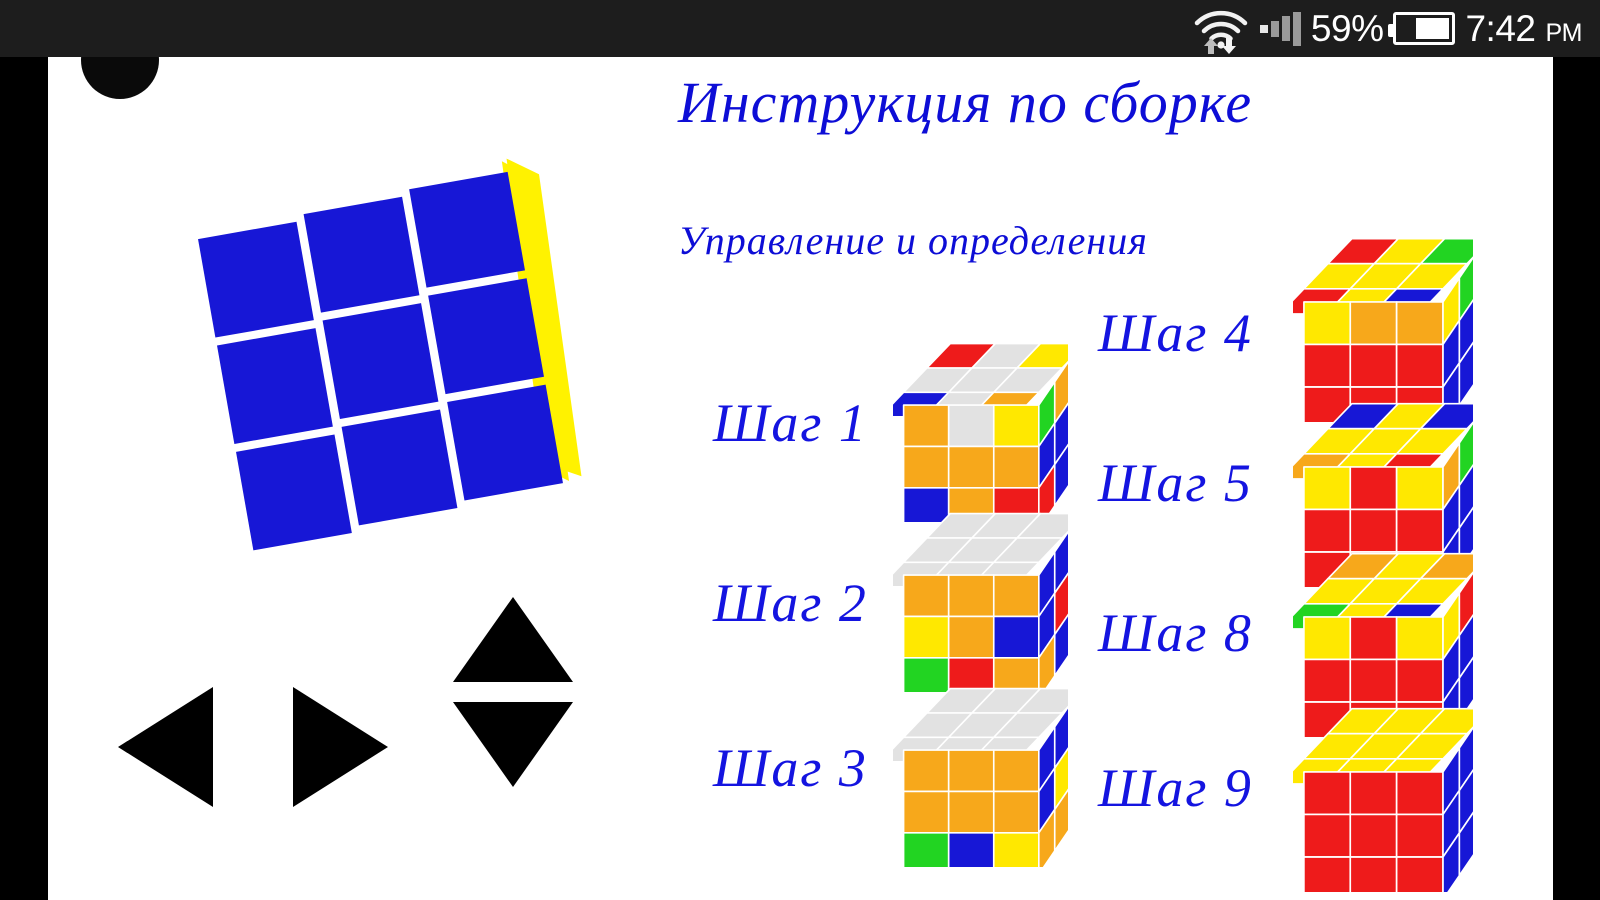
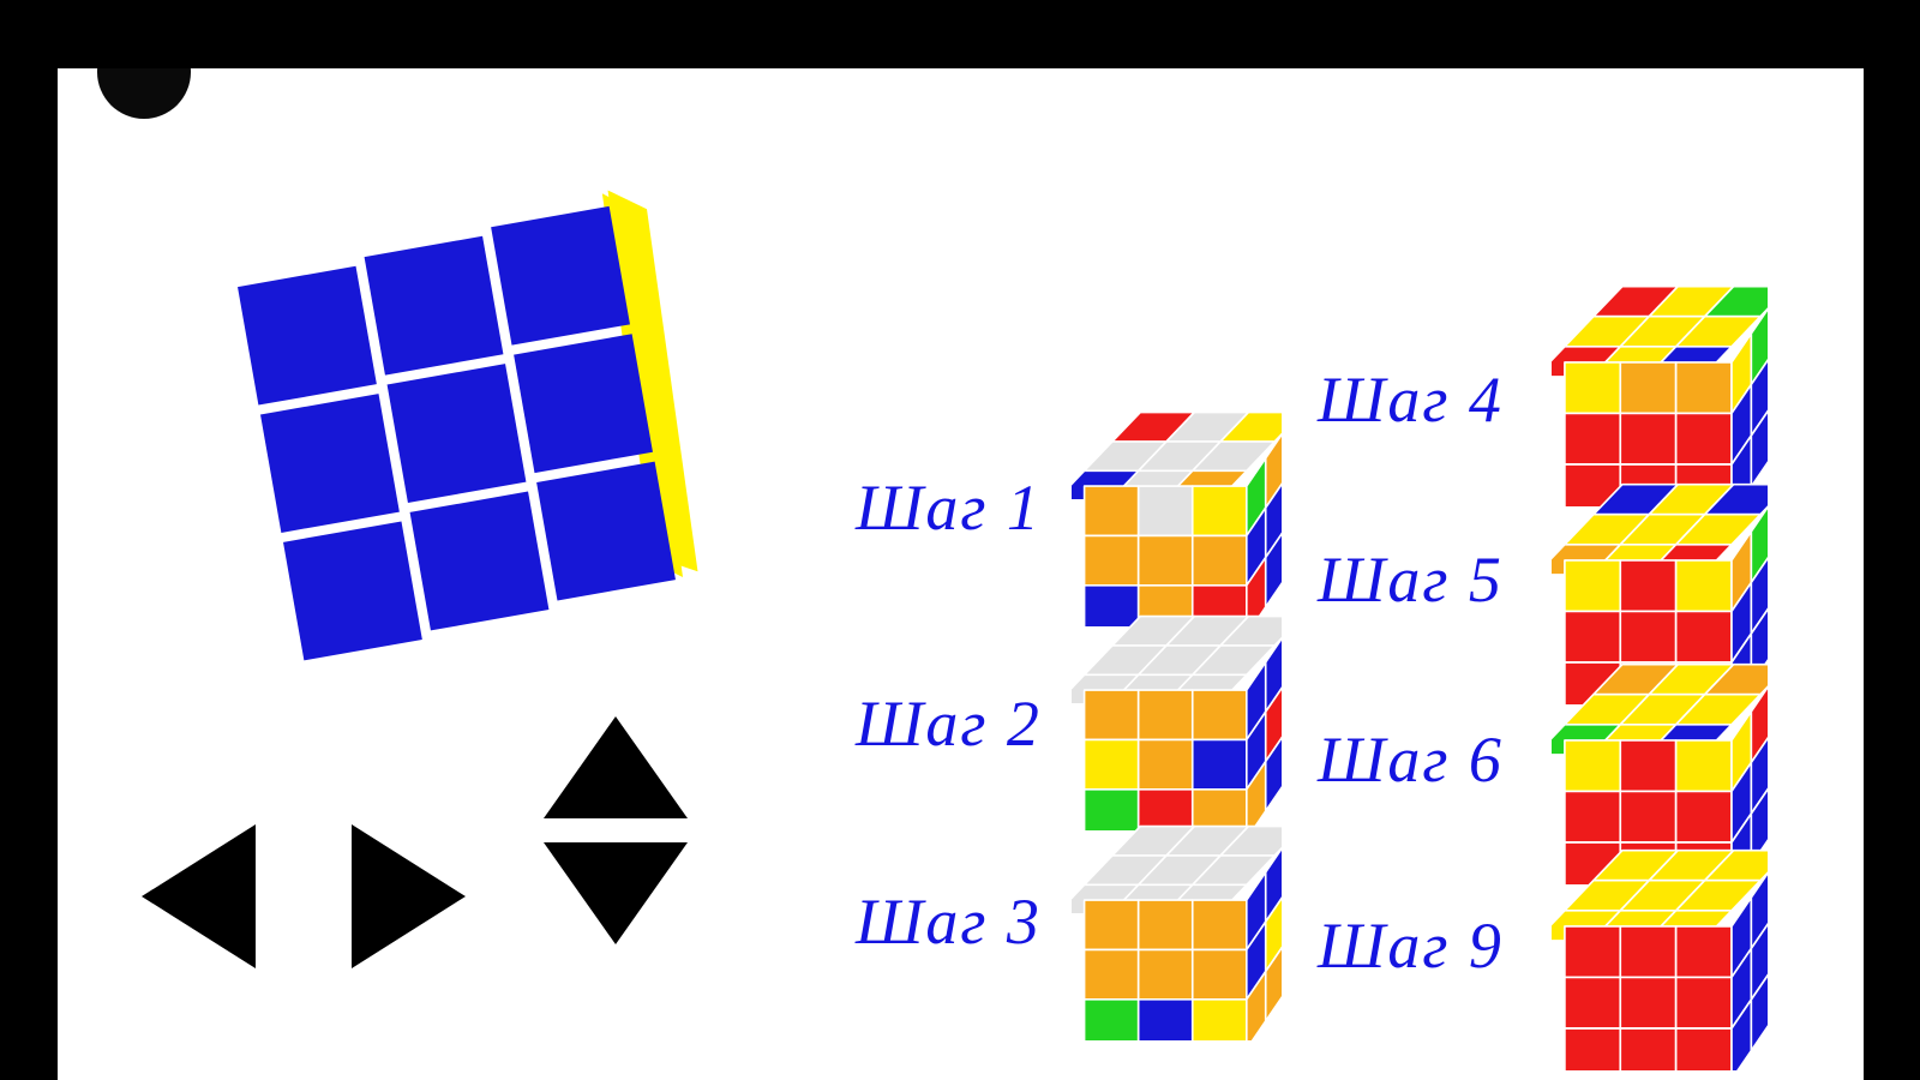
- 59%
- 7:42
- PM
- Инструкция по сборке
- Управление и определения
  Шаг 1
  Шаг 2
  Шаг 3
  Шаг 4
  Шаг 5
- Шаг 8
+ Шаг 6
  Шаг 9
